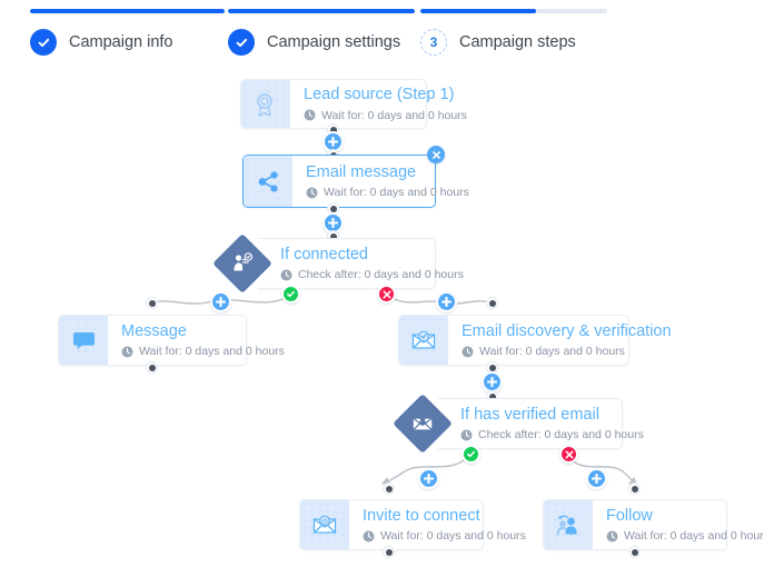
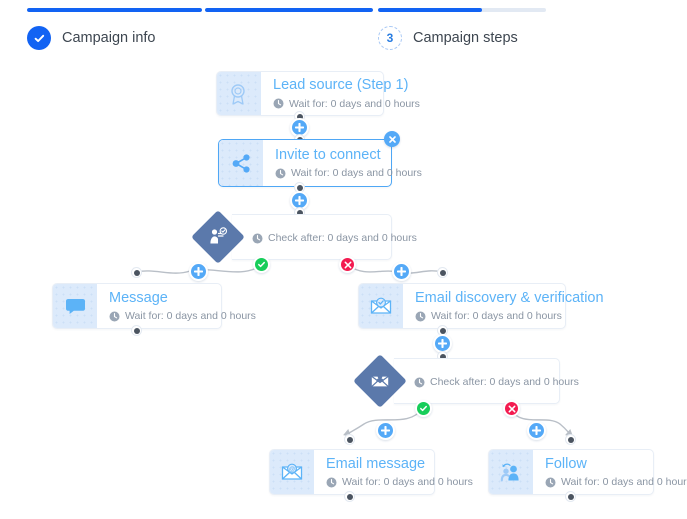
  Campaign info
- Campaign settings
  3
  Campaign steps
  Lead source (Step 1)
  Wait for: 0 days and 0 hours
- Email message
+ Invite to connect
  Wait for: 0 days and 0 hours
- If connected
  Check after: 0 days and 0 hours
  Message
  Wait for: 0 days and 0 hours
  Email discovery & verification
  Wait for: 0 days and 0 hours
- If has verified email
  Check after: 0 days and 0 hours
- Invite to connect
+ Email message
  Wait for: 0 days and 0 hours
  Follow
  Wait for: 0 days and 0 hour
